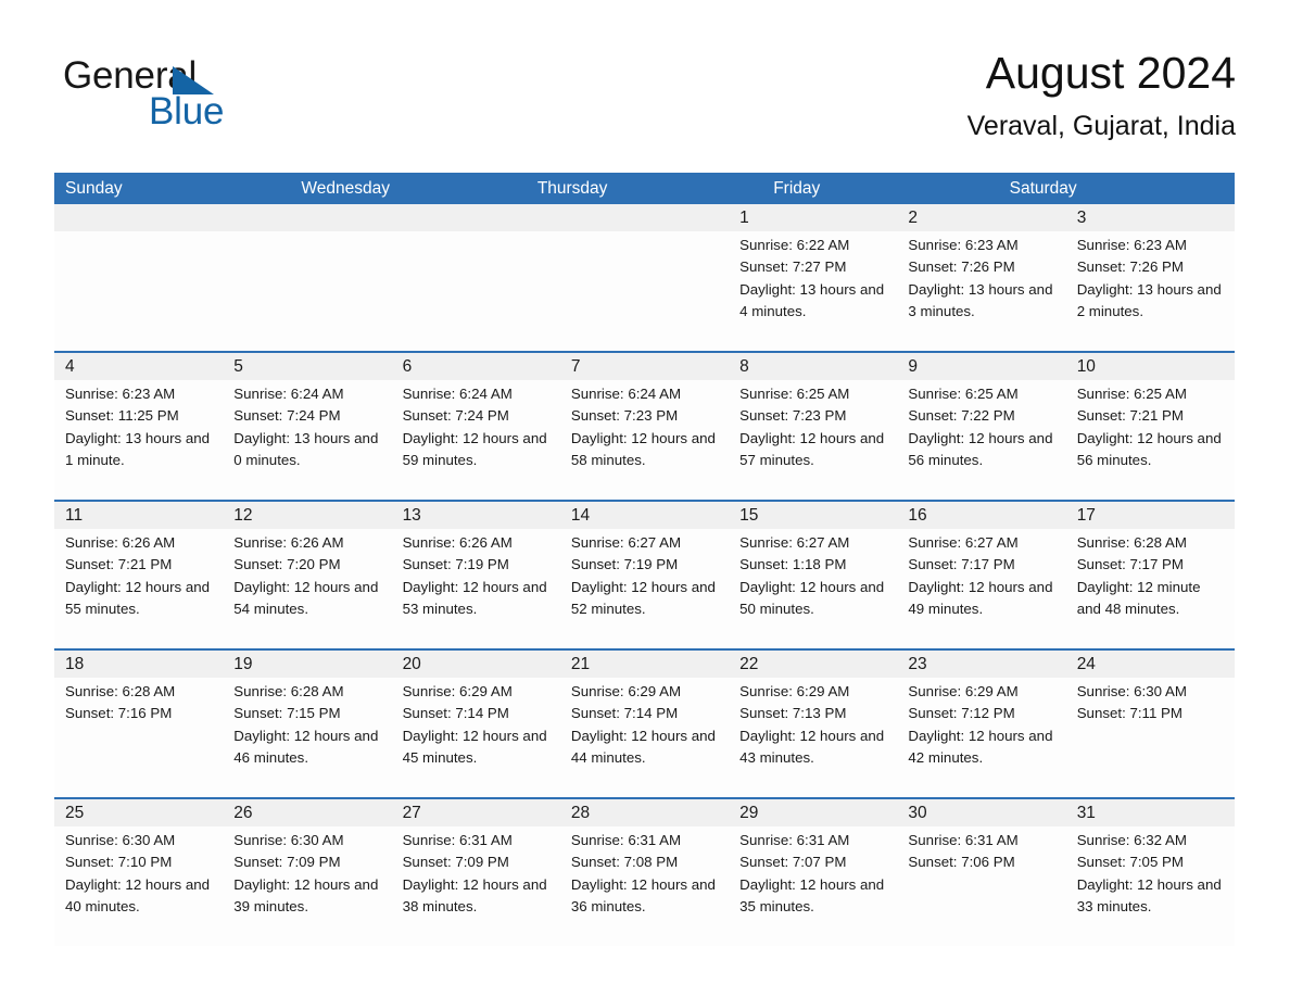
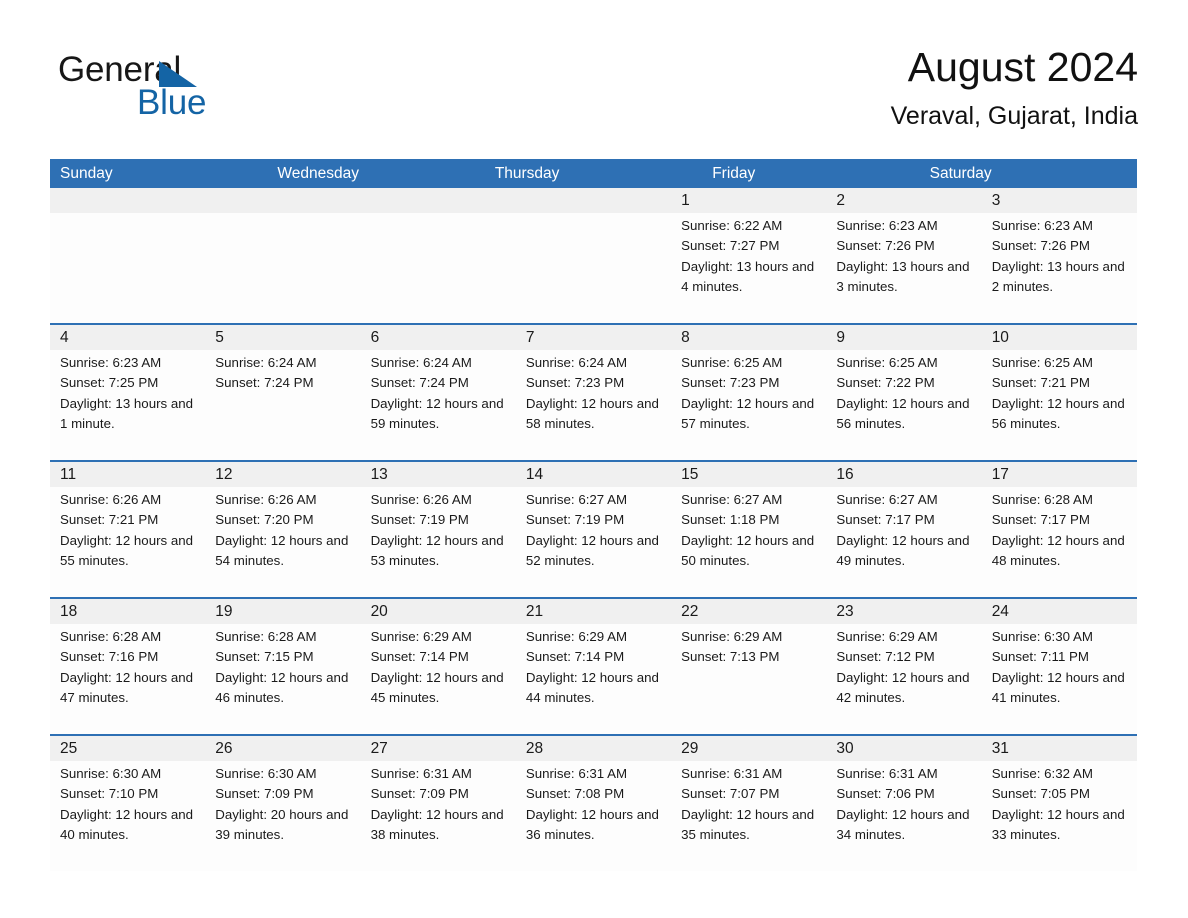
  General
  Blue
  August 2024
  Veraval, Gujarat, India
  Sunday
  Wednesday
  Thursday
  Friday
  Saturday
  1
  Sunrise: 6:22 AM
  Sunset: 7:27 PM
  Daylight: 13 hours and 4 minutes.
  2
  Sunrise: 6:23 AM
  Sunset: 7:26 PM
  Daylight: 13 hours and 3 minutes.
  3
  Sunrise: 6:23 AM
  Sunset: 7:26 PM
  Daylight: 13 hours and 2 minutes.
  4
  Sunrise: 6:23 AM
- Sunset: 11:25 PM
+ Sunset: 7:25 PM
  Daylight: 13 hours and 1 minute.
  5
  Sunrise: 6:24 AM
  Sunset: 7:24 PM
- Daylight: 13 hours and 0 minutes.
  6
  Sunrise: 6:24 AM
  Sunset: 7:24 PM
  Daylight: 12 hours and 59 minutes.
  7
  Sunrise: 6:24 AM
  Sunset: 7:23 PM
  Daylight: 12 hours and 58 minutes.
  8
  Sunrise: 6:25 AM
  Sunset: 7:23 PM
  Daylight: 12 hours and 57 minutes.
  9
  Sunrise: 6:25 AM
  Sunset: 7:22 PM
  Daylight: 12 hours and 56 minutes.
  10
  Sunrise: 6:25 AM
  Sunset: 7:21 PM
  Daylight: 12 hours and 56 minutes.
  11
  Sunrise: 6:26 AM
  Sunset: 7:21 PM
  Daylight: 12 hours and 55 minutes.
  12
  Sunrise: 6:26 AM
  Sunset: 7:20 PM
  Daylight: 12 hours and 54 minutes.
  13
  Sunrise: 6:26 AM
  Sunset: 7:19 PM
  Daylight: 12 hours and 53 minutes.
  14
  Sunrise: 6:27 AM
  Sunset: 7:19 PM
  Daylight: 12 hours and 52 minutes.
  15
  Sunrise: 6:27 AM
  Sunset: 1:18 PM
  Daylight: 12 hours and 50 minutes.
  16
  Sunrise: 6:27 AM
  Sunset: 7:17 PM
  Daylight: 12 hours and 49 minutes.
  17
  Sunrise: 6:28 AM
  Sunset: 7:17 PM
- Daylight: 12 minute and 48 minutes.
+ Daylight: 12 hours and 48 minutes.
  18
  Sunrise: 6:28 AM
  Sunset: 7:16 PM
+ Daylight: 12 hours and 47 minutes.
  19
  Sunrise: 6:28 AM
  Sunset: 7:15 PM
  Daylight: 12 hours and 46 minutes.
  20
  Sunrise: 6:29 AM
  Sunset: 7:14 PM
  Daylight: 12 hours and 45 minutes.
  21
  Sunrise: 6:29 AM
  Sunset: 7:14 PM
  Daylight: 12 hours and 44 minutes.
  22
  Sunrise: 6:29 AM
  Sunset: 7:13 PM
- Daylight: 12 hours and 43 minutes.
  23
  Sunrise: 6:29 AM
  Sunset: 7:12 PM
  Daylight: 12 hours and 42 minutes.
  24
  Sunrise: 6:30 AM
  Sunset: 7:11 PM
+ Daylight: 12 hours and 41 minutes.
  25
  Sunrise: 6:30 AM
  Sunset: 7:10 PM
  Daylight: 12 hours and 40 minutes.
  26
  Sunrise: 6:30 AM
  Sunset: 7:09 PM
- Daylight: 12 hours and 39 minutes.
+ Daylight: 20 hours and 39 minutes.
  27
  Sunrise: 6:31 AM
  Sunset: 7:09 PM
  Daylight: 12 hours and 38 minutes.
  28
  Sunrise: 6:31 AM
  Sunset: 7:08 PM
  Daylight: 12 hours and 36 minutes.
  29
  Sunrise: 6:31 AM
  Sunset: 7:07 PM
  Daylight: 12 hours and 35 minutes.
  30
  Sunrise: 6:31 AM
  Sunset: 7:06 PM
+ Daylight: 12 hours and 34 minutes.
  31
  Sunrise: 6:32 AM
  Sunset: 7:05 PM
  Daylight: 12 hours and 33 minutes.
